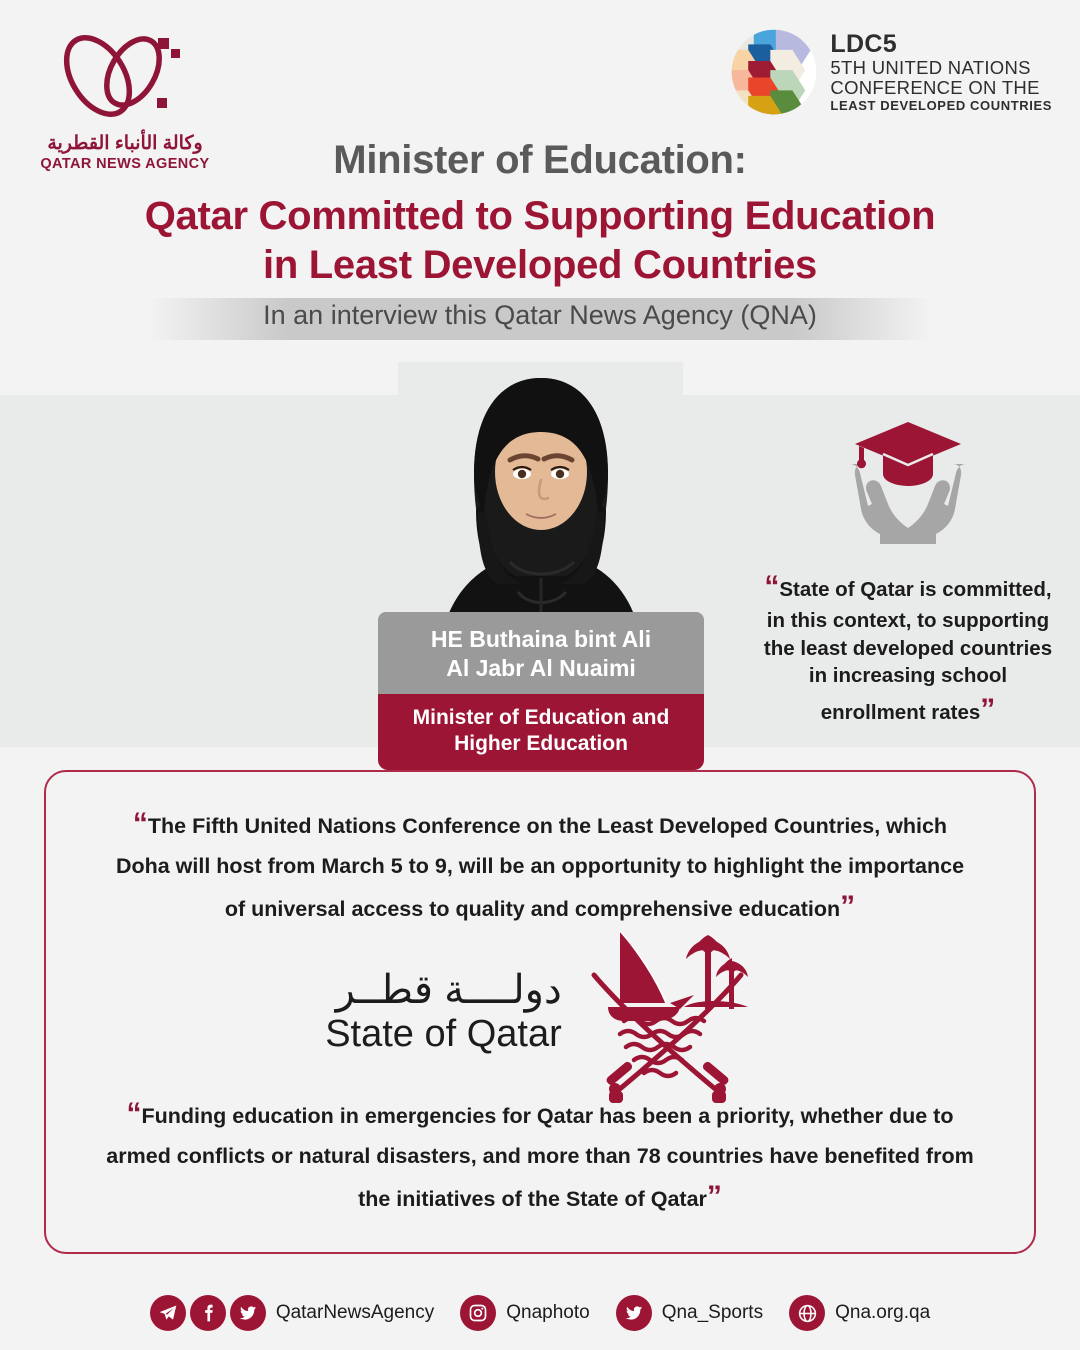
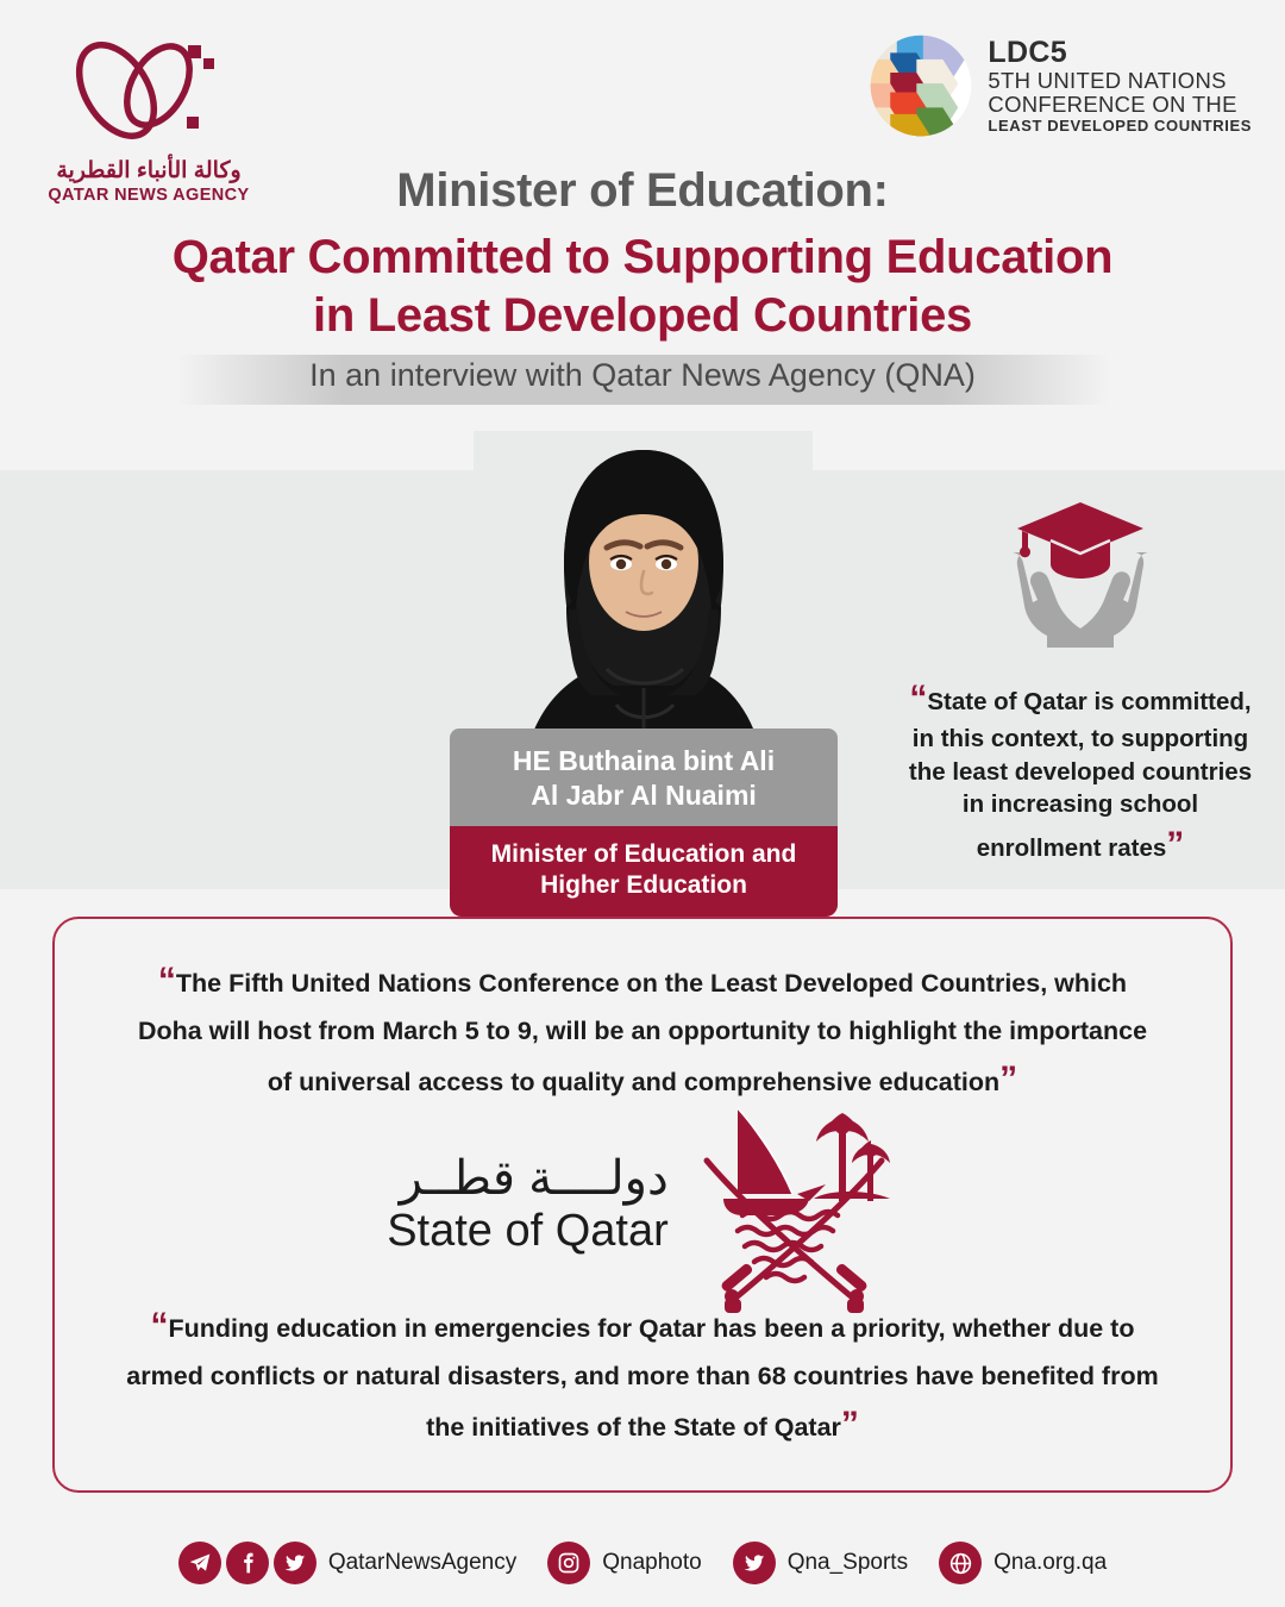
  وكالة الأنباء القطرية
  QATAR NEWS AGENCY
  LDC5
  5TH UNITED NATIONS
  CONFERENCE ON THE
  LEAST DEVELOPED COUNTRIES
  Minister of Education:
  Qatar Committed to Supporting Education
  in Least Developed Countries
- In an interview this Qatar News Agency (QNA)
+ In an interview with Qatar News Agency (QNA)
  “State of Qatar is committed, in this context, to supporting the least developed countries in increasing school enrollment rates”
  HE Buthaina bint Ali
  Al Jabr Al Nuaimi
  Minister of Education and
  Higher Education
  “The Fifth United Nations Conference on the Least Developed Countries, which Doha will host from March 5 to 9, will be an opportunity to highlight the importance of universal access to quality and comprehensive education”
  دولــــة قطــر
  State of Qatar
- “Funding education in emergencies for Qatar has been a priority, whether due to armed conflicts or natural disasters, and more than 78 countries have benefited from the initiatives of the State of Qatar”
+ “Funding education in emergencies for Qatar has been a priority, whether due to armed conflicts or natural disasters, and more than 68 countries have benefited from the initiatives of the State of Qatar”
  QatarNewsAgency
  Qnaphoto
  Qna_Sports
  Qna.org.qa
